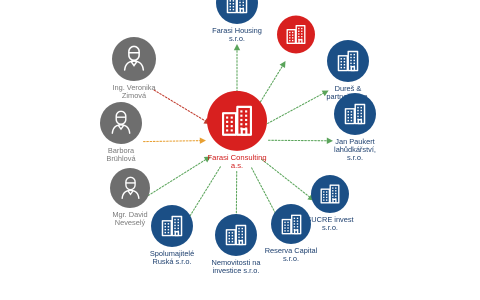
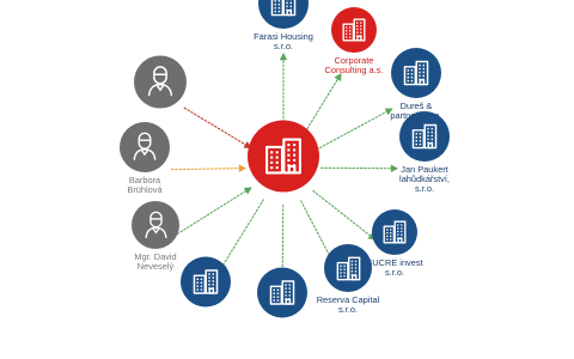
  Farasi Housing
  s.r.o.
+ Corporate
+ Consulting a.s.
  Dureš &
  Jan Paukert
  lahůdkářství,
  s.r.o.
  UCRE invest
  s.r.o.
  Reserva Capital
  s.r.o.
- Nemovitosti na
- investice s.r.o.
- Spolumajitelé
- Ruská s.r.o.
  Mgr. David
  Neveselý
  Barbora
  Brühlová
- Ing. Veronika
- Zimová
- Farasi Consulting
- a.s.
